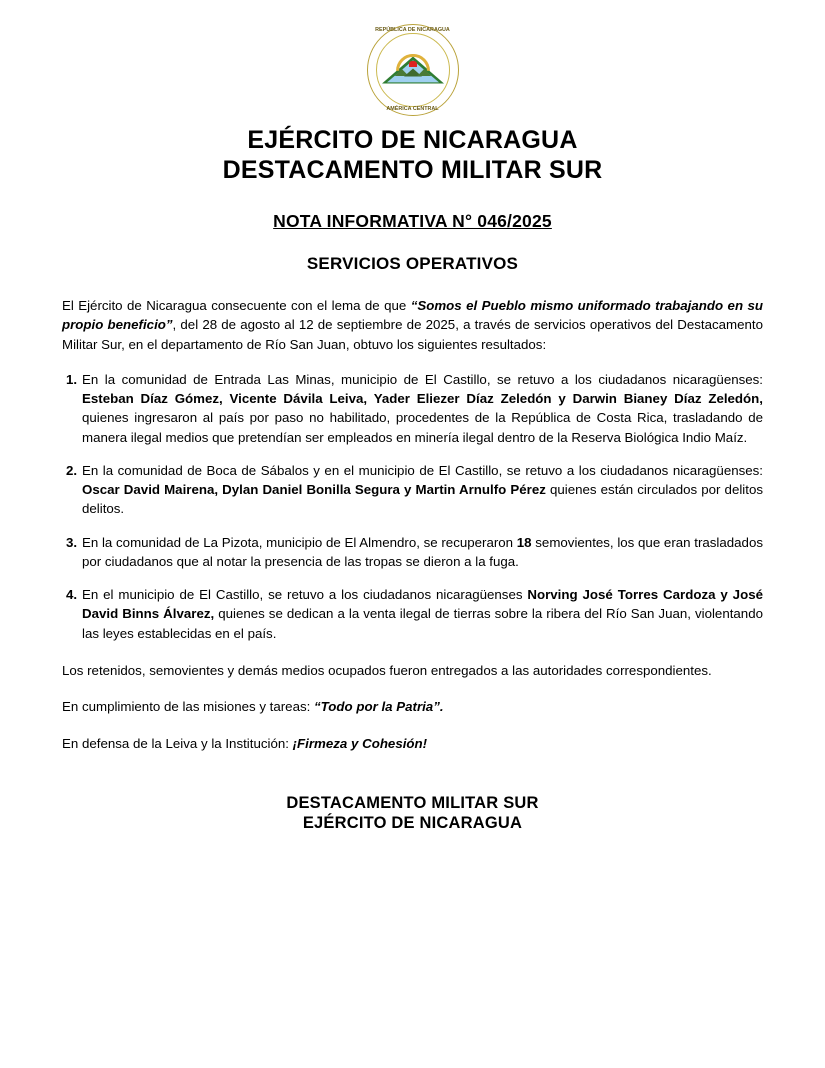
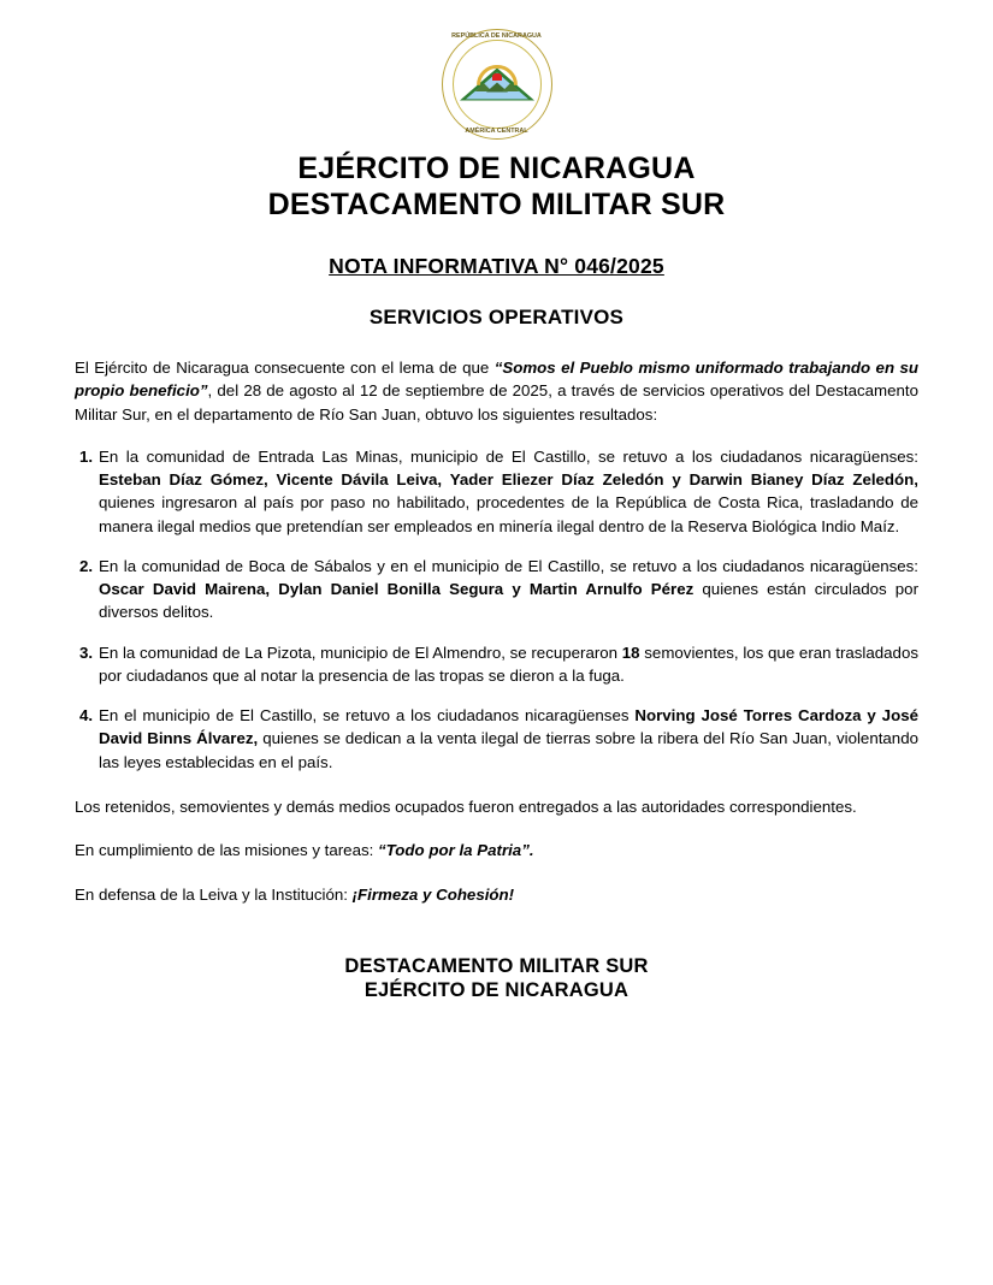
  EJÉRCITO DE NICARAGUA
  DESTACAMENTO MILITAR SUR
  NOTA INFORMATIVA N° 046/2025
  SERVICIOS OPERATIVOS
  El Ejército de Nicaragua consecuente con el lema de que “Somos el Pueblo mismo uniformado trabajando en su propio beneficio”, del 28 de agosto al 12 de septiembre de 2025, a través de servicios operativos del Destacamento Militar Sur, en el departamento de Río San Juan, obtuvo los siguientes resultados:
  1.
  En la comunidad de Entrada Las Minas, municipio de El Castillo, se retuvo a los ciudadanos nicaragüenses: Esteban Díaz Gómez, Vicente Dávila Leiva, Yader Eliezer Díaz Zeledón y Darwin Bianey Díaz Zeledón, quienes ingresaron al país por paso no habilitado, procedentes de la República de Costa Rica, trasladando de manera ilegal medios que pretendían ser empleados en minería ilegal dentro de la Reserva Biológica Indio Maíz.
  2.
- En la comunidad de Boca de Sábalos y en el municipio de El Castillo, se retuvo a los ciudadanos nicaragüenses: Oscar David Mairena, Dylan Daniel Bonilla Segura y Martin Arnulfo Pérez quienes están circulados por delitos delitos.
+ En la comunidad de Boca de Sábalos y en el municipio de El Castillo, se retuvo a los ciudadanos nicaragüenses: Oscar David Mairena, Dylan Daniel Bonilla Segura y Martin Arnulfo Pérez quienes están circulados por diversos delitos.
  3.
  En la comunidad de La Pizota, municipio de El Almendro, se recuperaron 18 semovientes, los que eran trasladados por ciudadanos que al notar la presencia de las tropas se dieron a la fuga.
  4.
  En el municipio de El Castillo, se retuvo a los ciudadanos nicaragüenses Norving José Torres Cardoza y José David Binns Álvarez, quienes se dedican a la venta ilegal de tierras sobre la ribera del Río San Juan, violentando las leyes establecidas en el país.
  Los retenidos, semovientes y demás medios ocupados fueron entregados a las autoridades correspondientes.
  En cumplimiento de las misiones y tareas: “Todo por la Patria”.
  En defensa de la Leiva y la Institución: ¡Firmeza y Cohesión!
  DESTACAMENTO MILITAR SUR
  EJÉRCITO DE NICARAGUA
